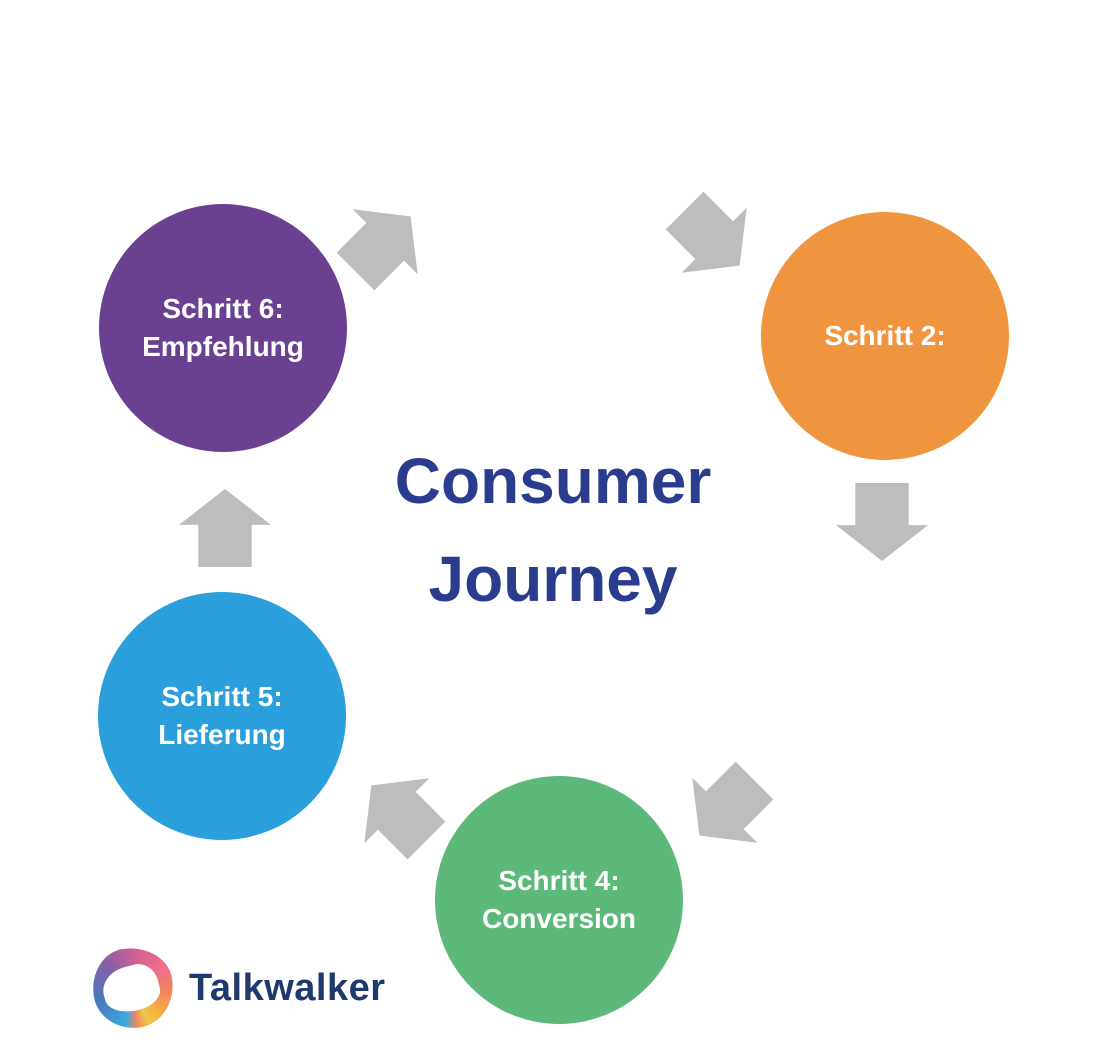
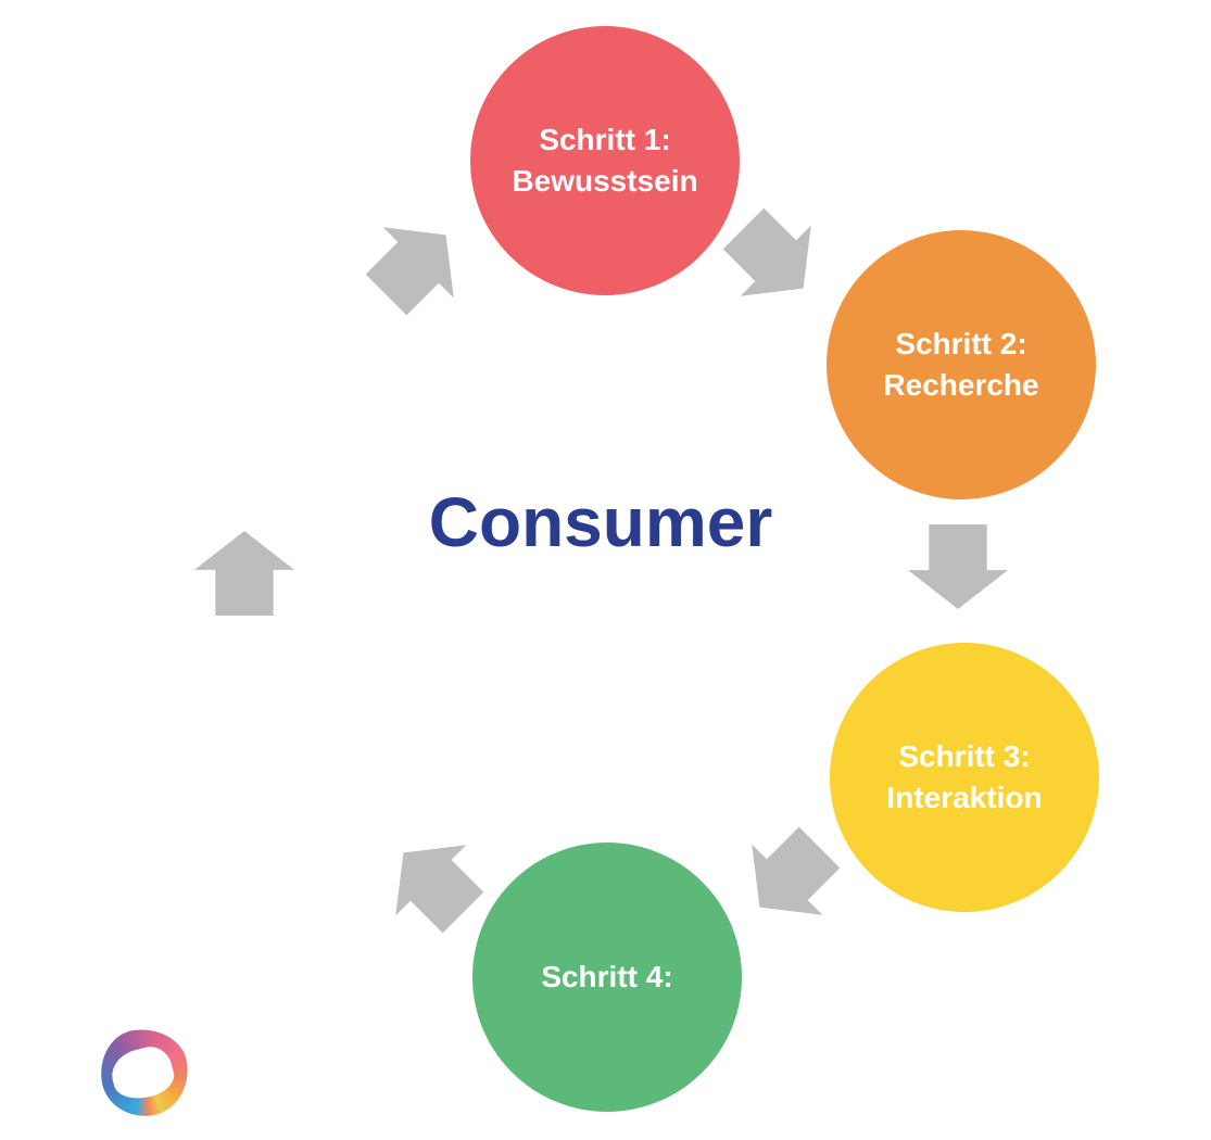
+ Schritt 1:
+ Bewusstsein
  Schritt 2:
+ Recherche
+ Schritt 3:
+ Interaktion
  Schritt 4:
- Conversion
- Schritt 5:
- Lieferung
- Schritt 6:
- Empfehlung
  Consumer
- Journey
- Talkwalker
